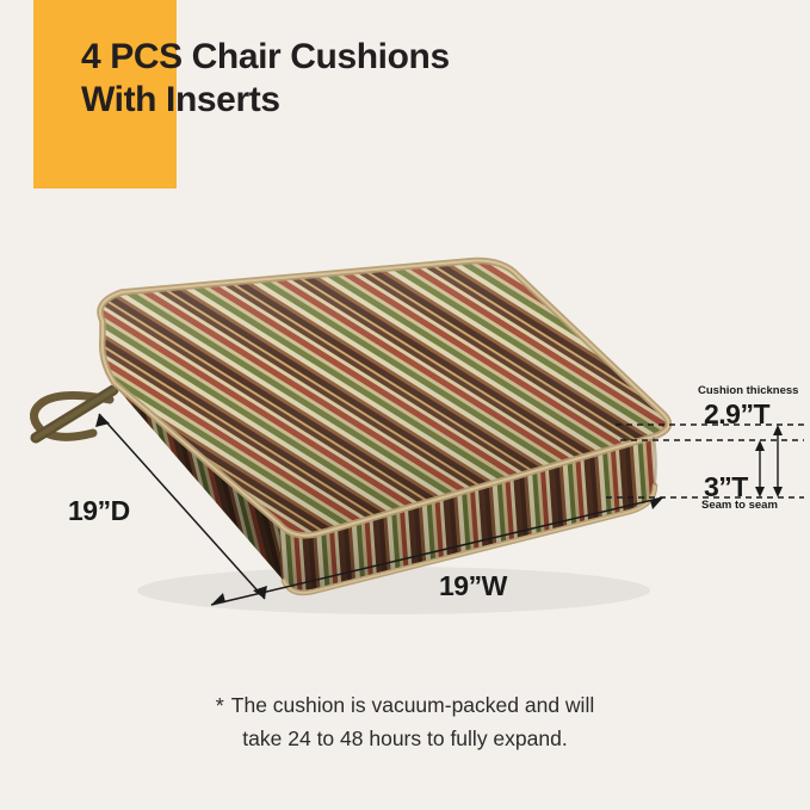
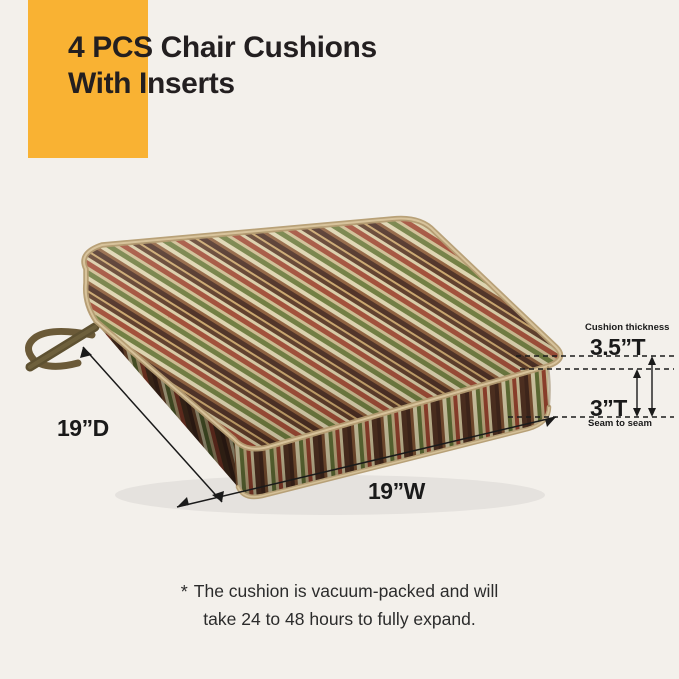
  4 PCS Chair Cushions
  With Inserts
  19”D
  19”W
  Cushion thickness
- 2.9”T
+ 3.5”T
  3”T
  Seam to seam
  * The cushion is vacuum-packed and will
  take 24 to 48 hours to fully expand.
